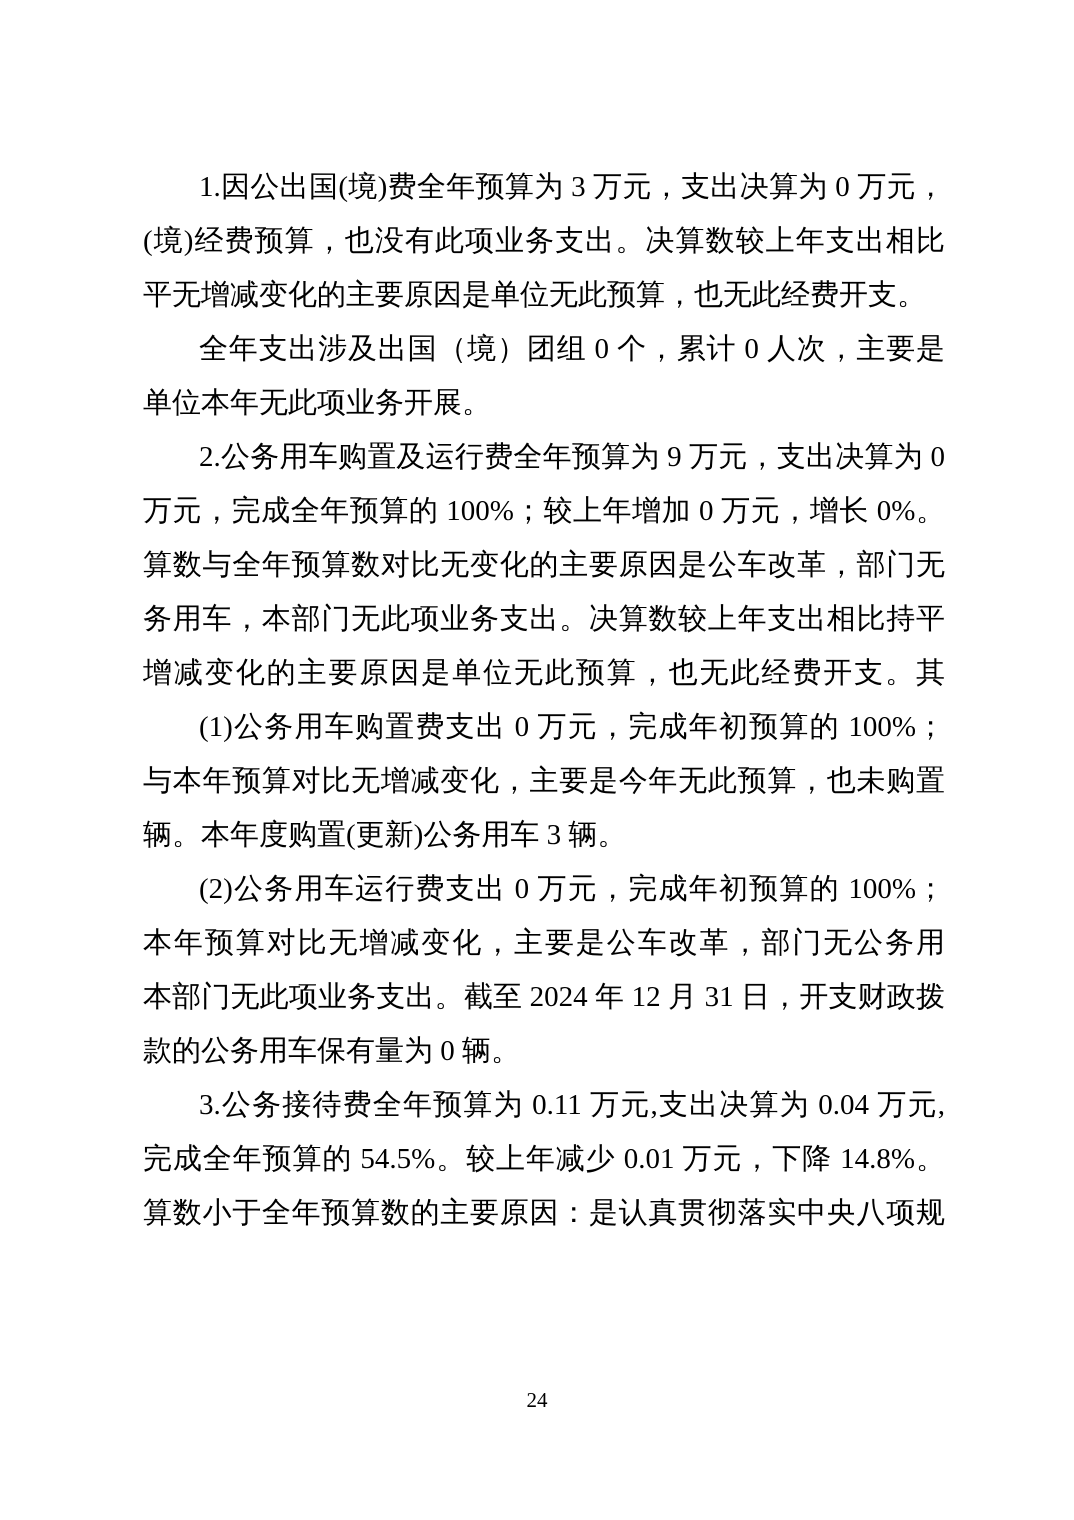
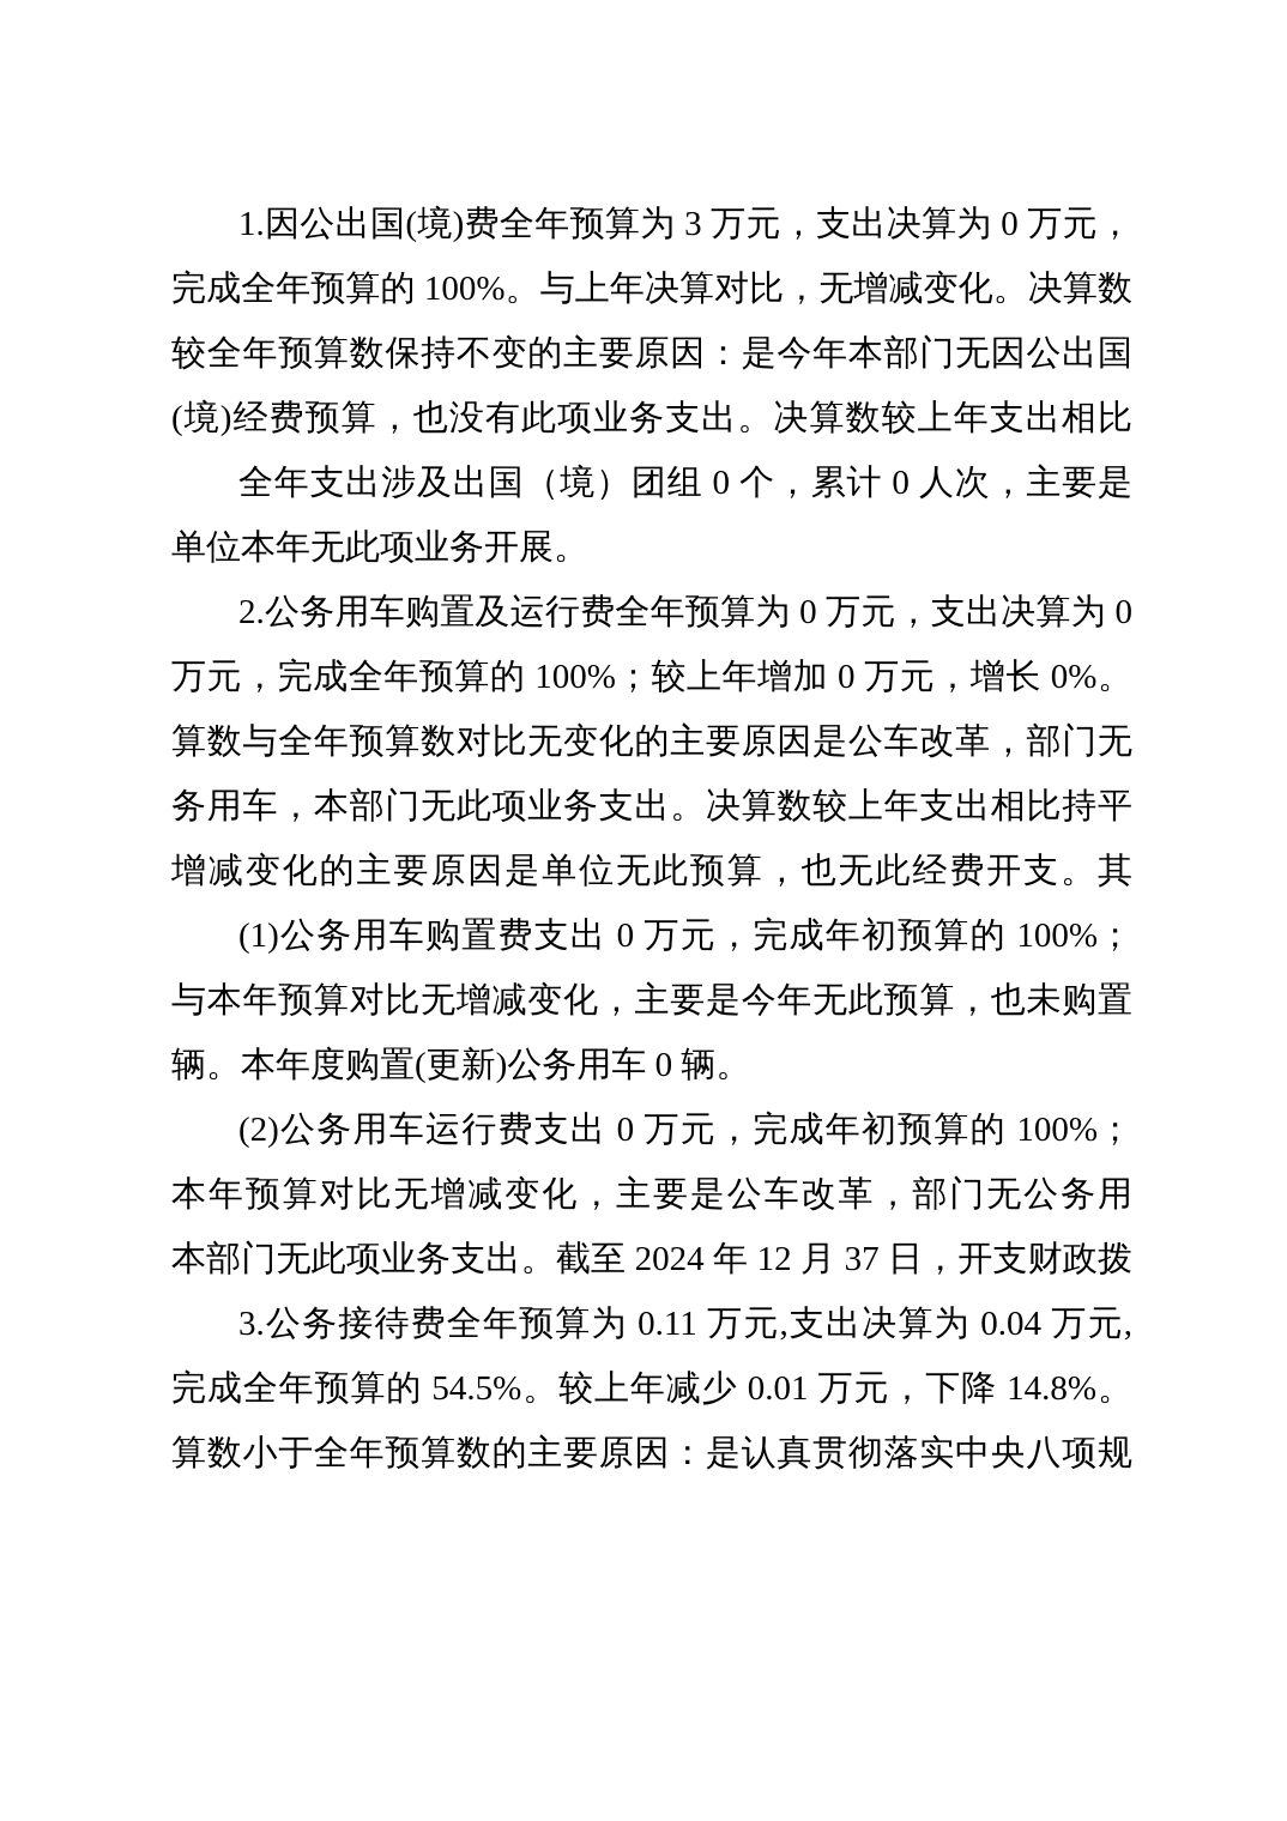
  1.因公出国(境)费全年预算为 3 万元，支出决算为 0 万元，
+ 完成全年预算的 100%。与上年决算对比，无增减变化。决算数
+ 较全年预算数保持不变的主要原因：是今年本部门无因公出国
  (境)经费预算，也没有此项业务支出。决算数较上年支出相比
- 平无增减变化的主要原因是单位无此预算，也无此经费开支。
  全年支出涉及出国（境）团组 0 个，累计 0 人次，主要是
  单位本年无此项业务开展。
- 2.公务用车购置及运行费全年预算为 9 万元，支出决算为 0
+ 2.公务用车购置及运行费全年预算为 0 万元，支出决算为 0
  万元，完成全年预算的 100%；较上年增加 0 万元，增长 0%。
  算数与全年预算数对比无变化的主要原因是公车改革，部门无
  务用车，本部门无此项业务支出。决算数较上年支出相比持平
  增减变化的主要原因是单位无此预算，也无此经费开支。其
  (1)公务用车购置费支出 0 万元，完成年初预算的 100%；
  与本年预算对比无增减变化，主要是今年无此预算，也未购置
- 辆。本年度购置(更新)公务用车 3 辆。
+ 辆。本年度购置(更新)公务用车 0 辆。
  (2)公务用车运行费支出 0 万元，完成年初预算的 100%；
  本年预算对比无增减变化，主要是公车改革，部门无公务用
- 本部门无此项业务支出。截至 2024 年 12 月 31 日，开支财政拨
+ 本部门无此项业务支出。截至 2024 年 12 月 37 日，开支财政拨
- 款的公务用车保有量为 0 辆。
  3.公务接待费全年预算为 0.11 万元,支出决算为 0.04 万元,
  完成全年预算的 54.5%。较上年减少 0.01 万元，下降 14.8%。
  算数小于全年预算数的主要原因：是认真贯彻落实中央八项规
- 24
